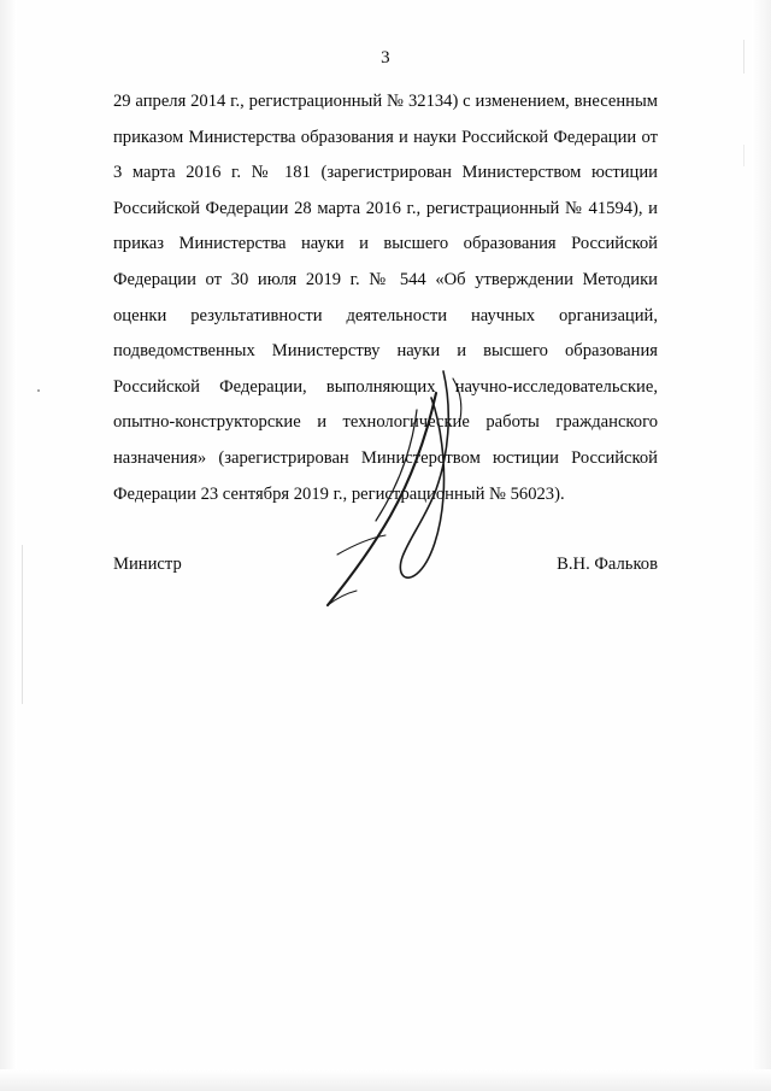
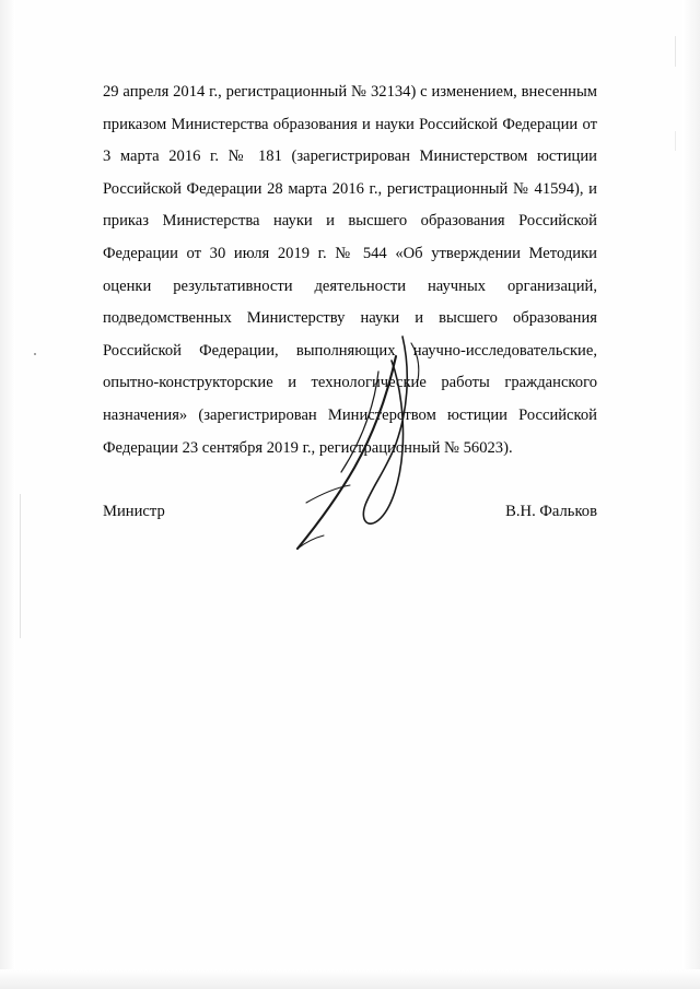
- 3
  29 апреля 2014 г., регистрационный № 32134) с изменением, внесенным приказом Министерства образования и науки Российской Федерации от 3 марта 2016 г. № 181 (зарегистрирован Министерством юстиции Российской Федерации 28 марта 2016 г., регистрационный № 41594), и приказ Министерства науки и высшего образования Российской Федерации от 30 июля 2019 г. № 544 «Об утверждении Методики оценки результативности деятельности научных организаций, подведомственных Министерству науки и высшего образования Российской Федерации, выполняющих научно-исследовательские, опытно-конструкторские и технологичесие работы гражданского назначения» (зарегистрирован Минисерством юстиции Российской Федерации 23 сентября 2019 г., регистрационный № 56023).
  Министр
  В.Н. Фальков
